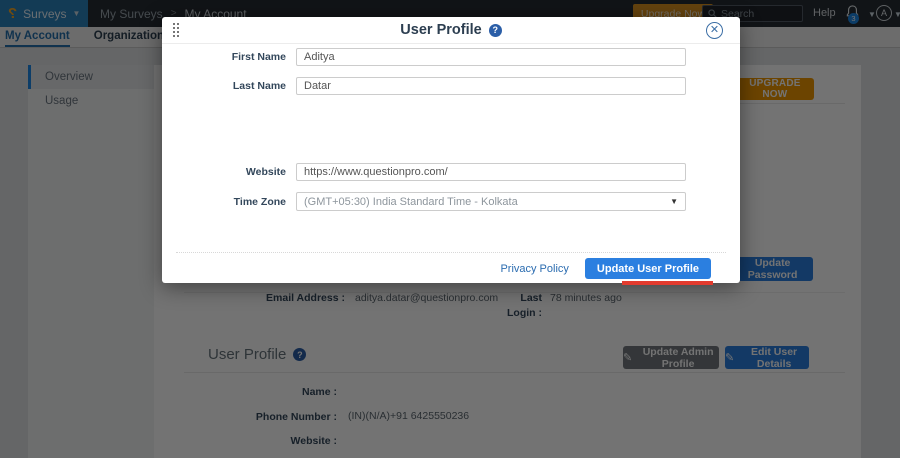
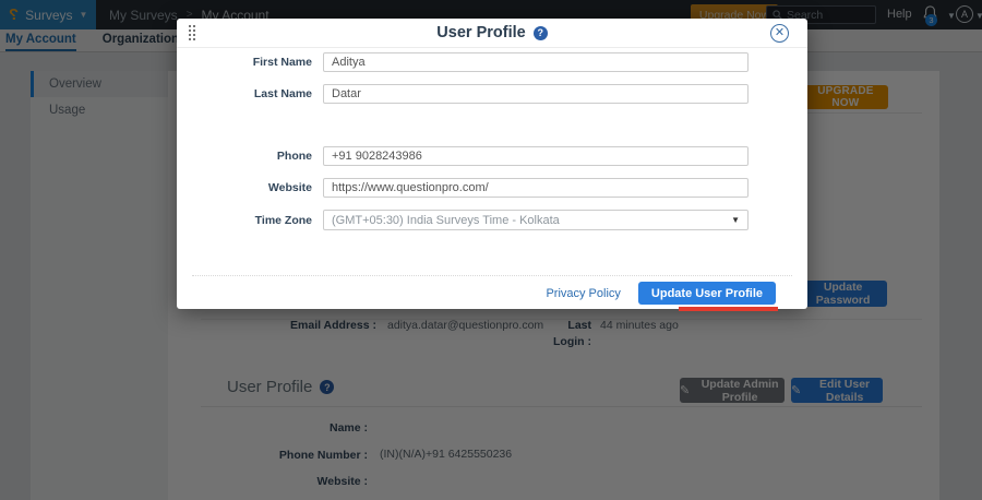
  Surveys
  ▼
  My Surveys
  >
  My Account
  Upgrade No
  Search
  Help
  3
  ▼
  A
  ▼
  My Account
  Organization
  Overview
  Usage
  UPGRADE NOW
  Update Password
  Email Address :
  aditya.datar@questionpro.com
  Last Login :
- 78 minutes ago
+ 44 minutes ago
  User Profile
  ?
  ✎
  Update Admin Profile
  ✎
  Edit User Details
  Name :
  Phone Number :
  (IN)(N/A)+91 6425550236
  Website :
  User Profile
  ?
  ✕
  First Name
  Aditya
  Last Name
  Datar
+ Phone
+ +91 9028243986
  Website
  https://www.questionpro.com/
  Time Zone
- (GMT+05:30) India Standard Time - Kolkata
+ (GMT+05:30) India Surveys Time - Kolkata
  ▼
  Privacy Policy
  Update User Profile
